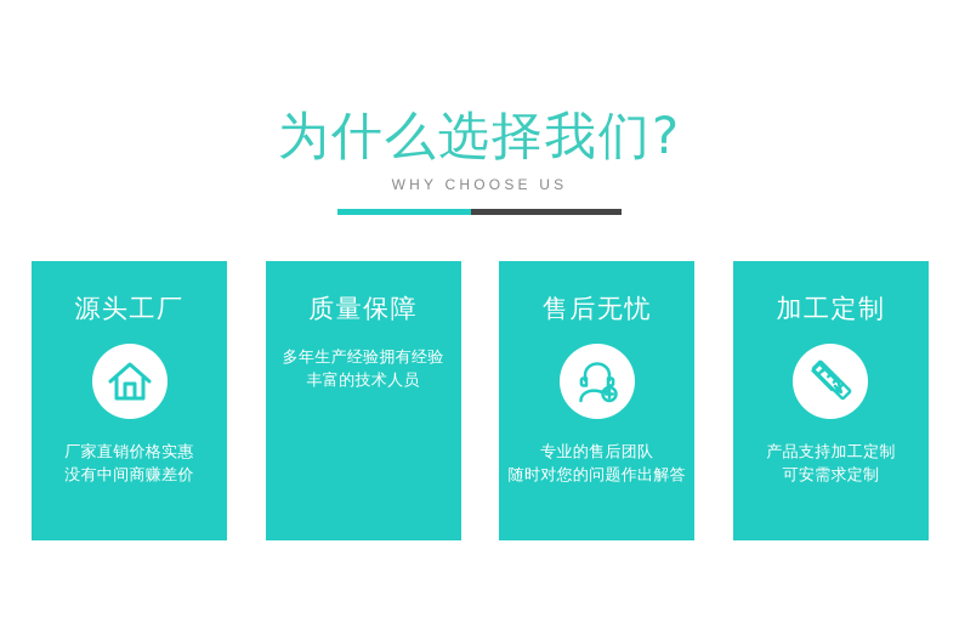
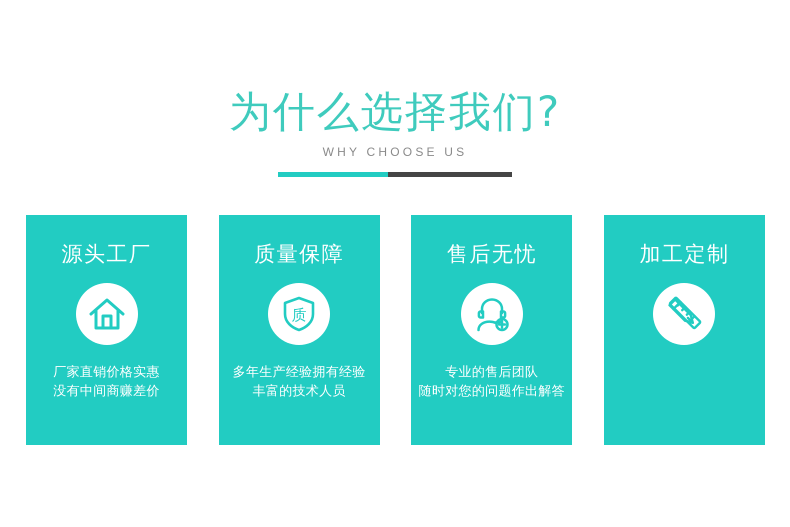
  为什么选择我们?
  WHY CHOOSE US
  源头工厂
  厂家直销价格实惠
  没有中间商赚差价
  质量保障
+ 质
  多年生产经验拥有经验
  丰富的技术人员
  售后无忧
  专业的售后团队
  随时对您的问题作出解答
  加工定制
- 产品支持加工定制
- 可安需求定制
